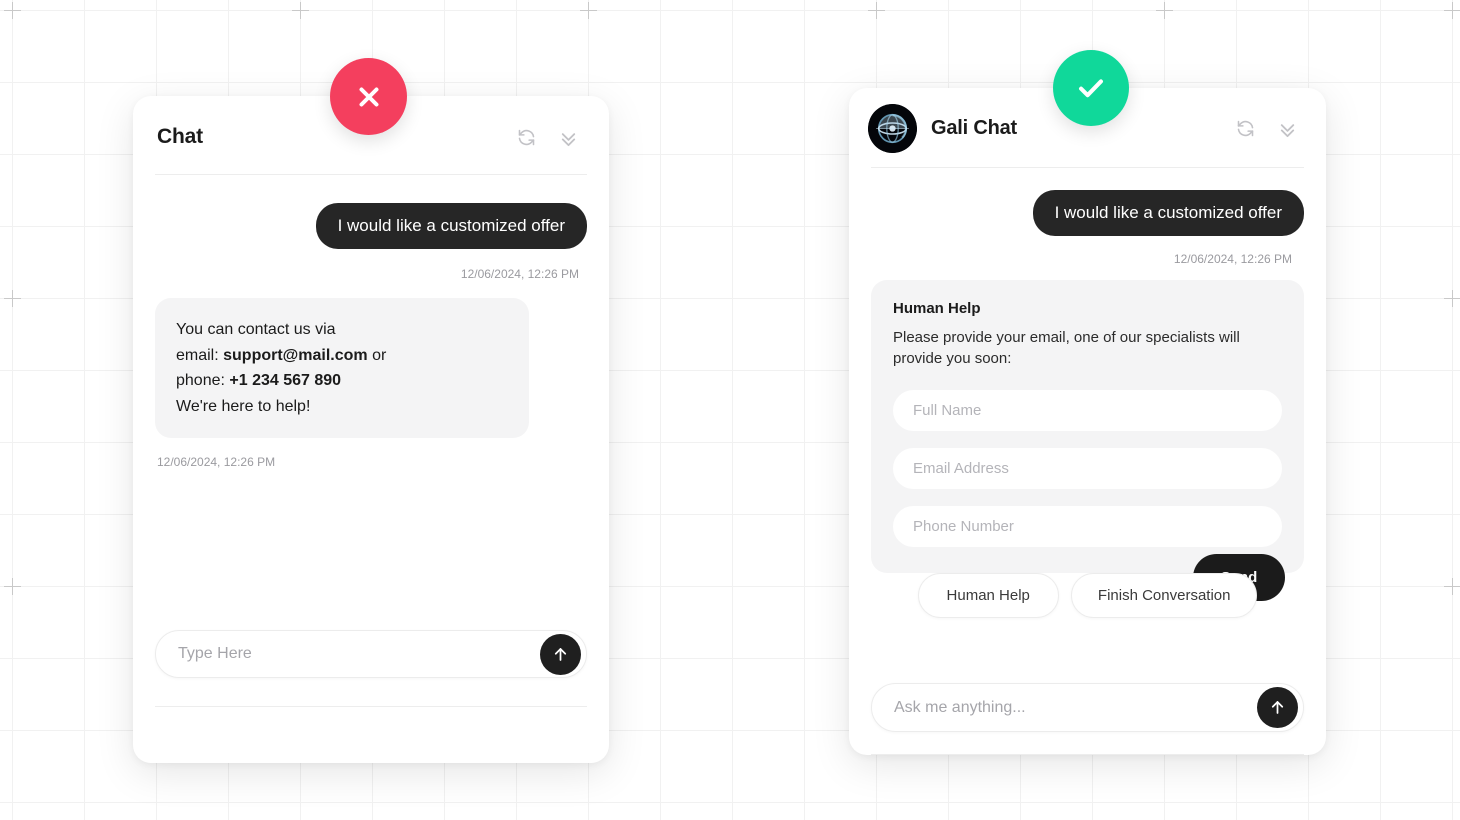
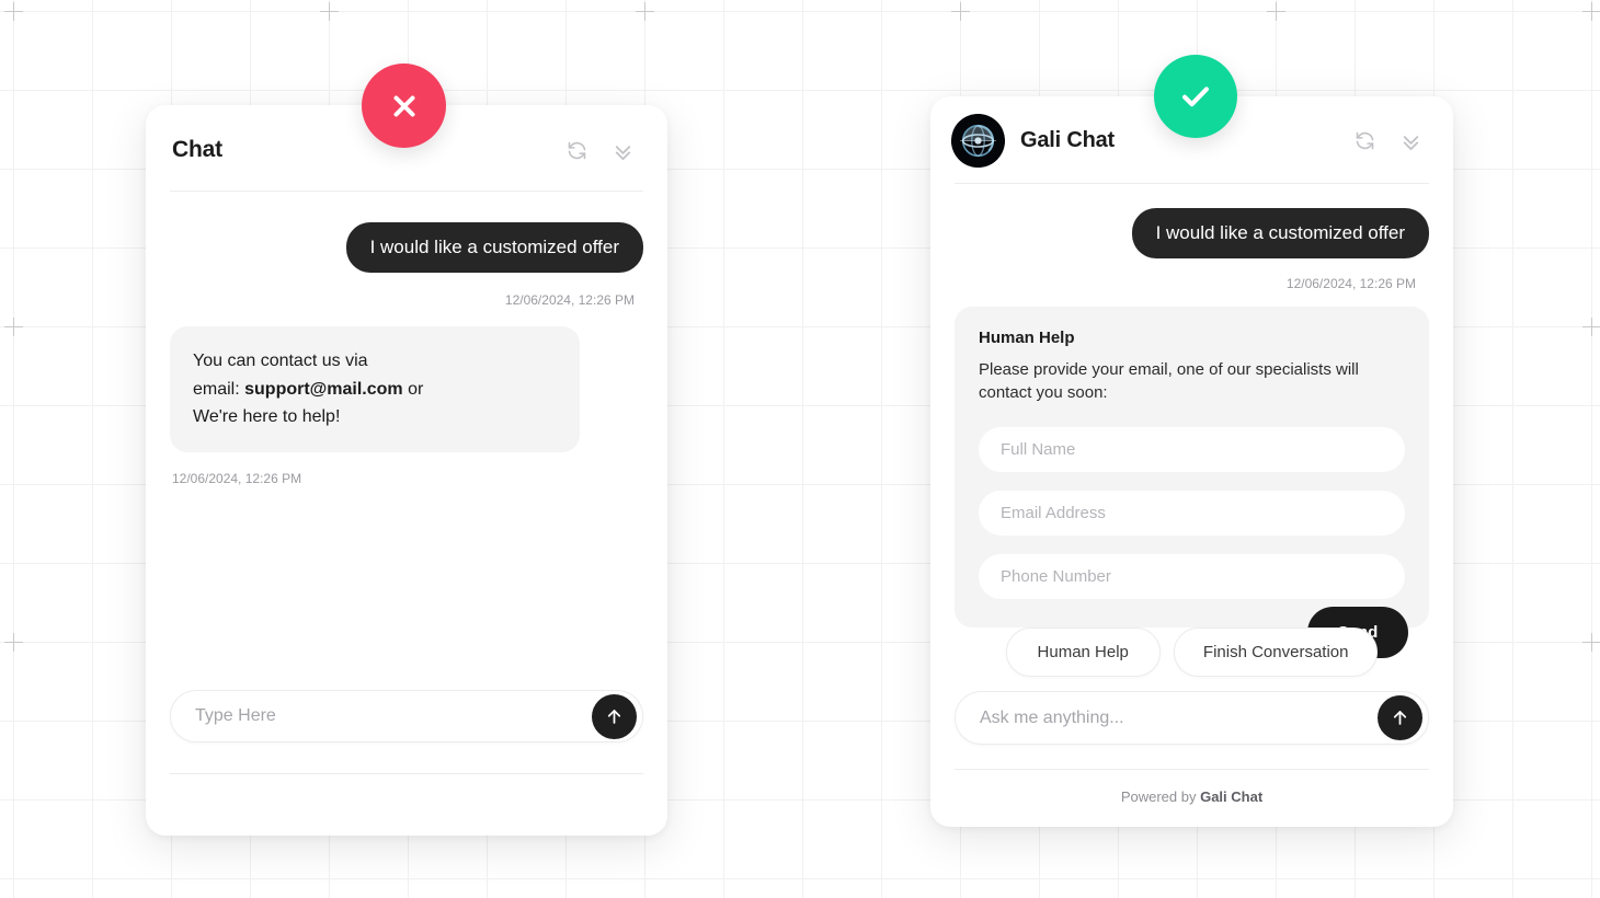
  Chat
  I would like a customized offer
  12/06/2024, 12:26 PM
  You can contact us via
  email: support@mail.com or
- phone: +1 234 567 890
  We're here to help!
  12/06/2024, 12:26 PM
  Type Here
  Gali Chat
  I would like a customized offer
  12/06/2024, 12:26 PM
  Human Help
- Please provide your email, one of our specialists will provide you soon:
+ Please provide your email, one of our specialists will contact you soon:
  Full Name
  Email Address
  Phone Number
  Human Help
  Finish Conversation
  Ask me anything...
+ Powered by Gali Chat
